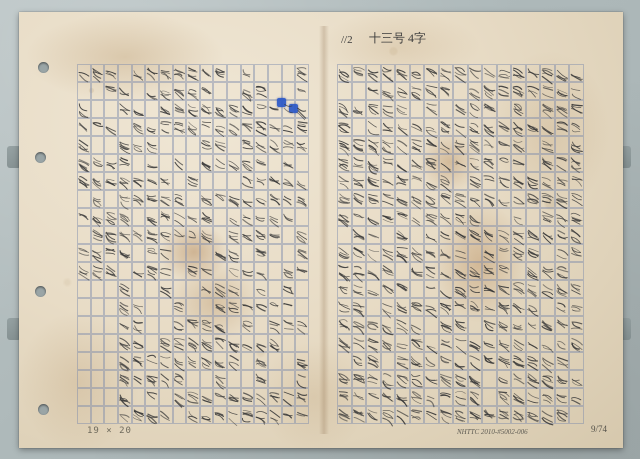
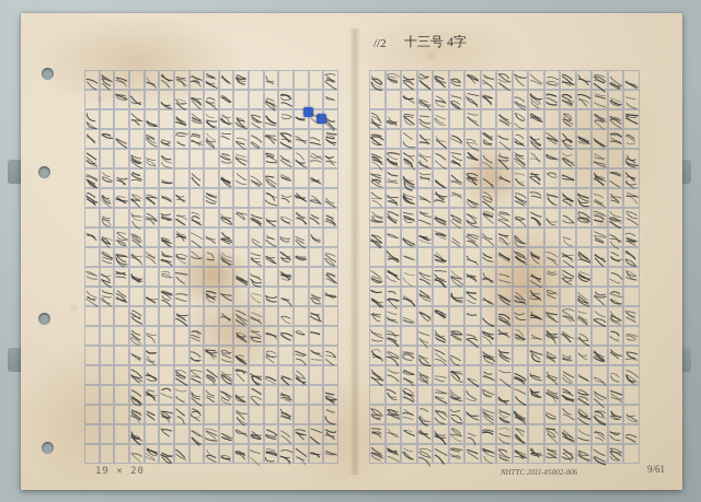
  //2
  十三号 4字
  19 × 20
- NHTTC 2010-#5002-006
+ NHTTC 2011-#5002-006
- 9/74
+ 9/61
